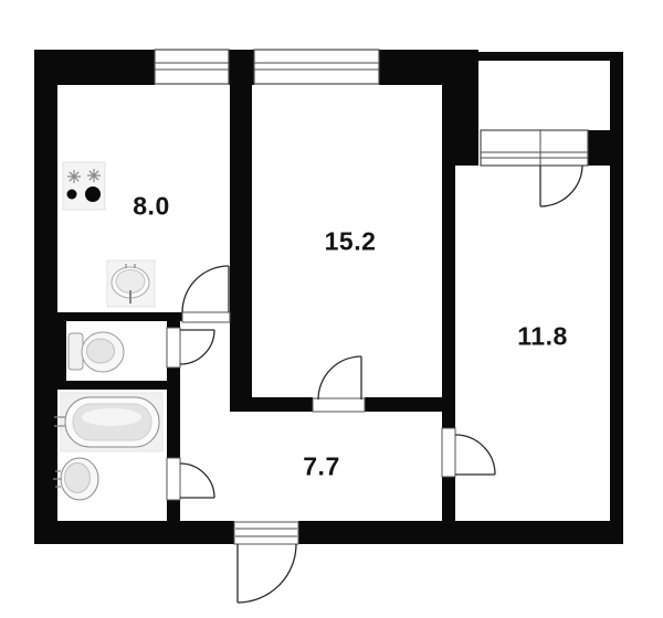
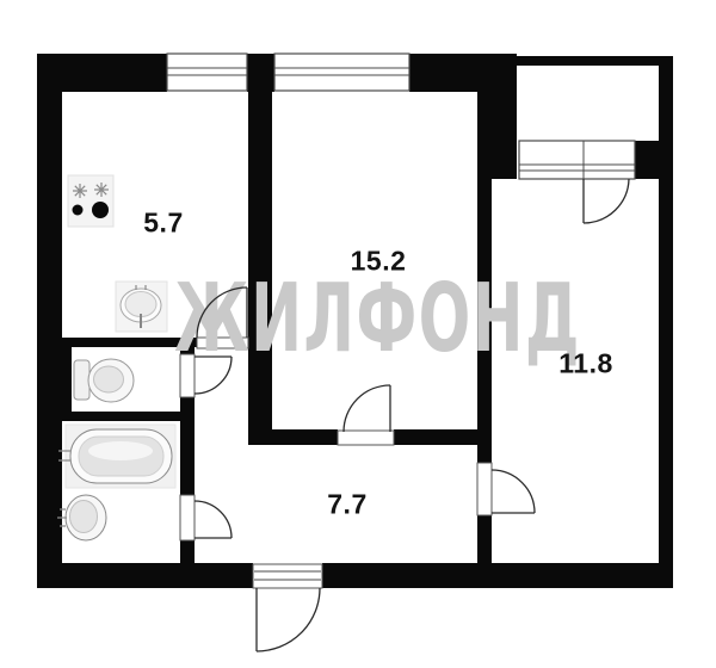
+ ЖИЛФОНД
- 8.0
+ 5.7
  15.2
  11.8
  7.7
